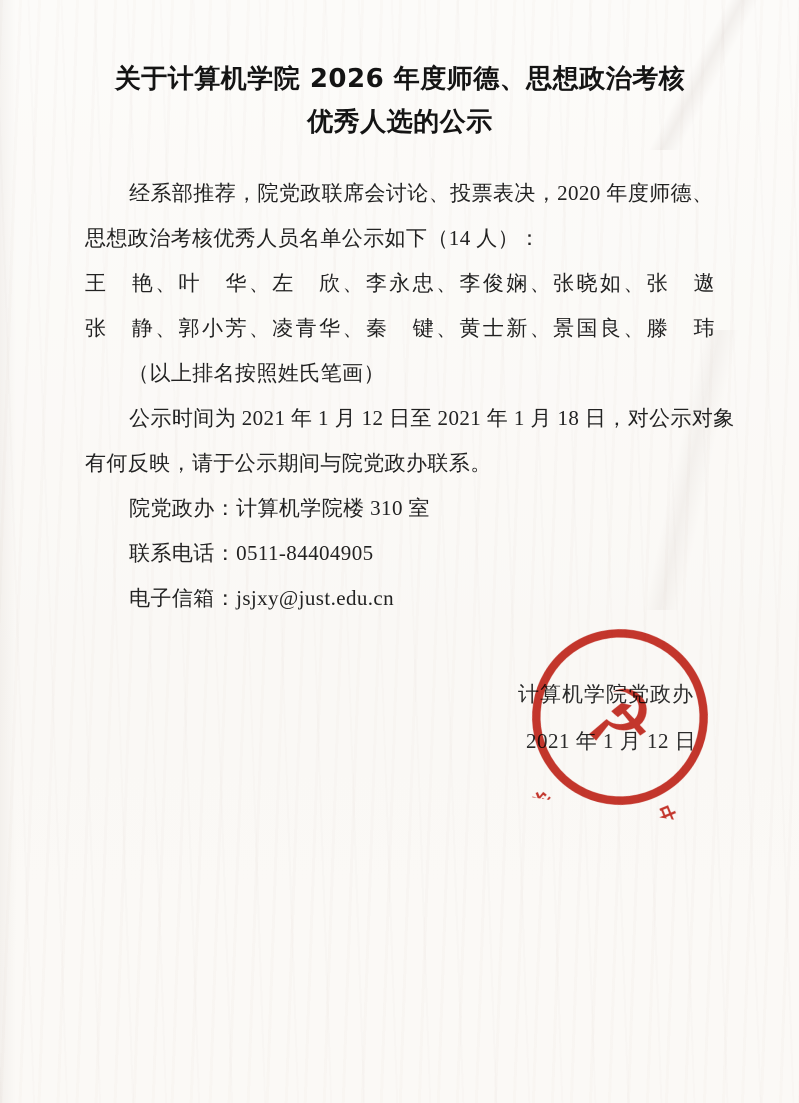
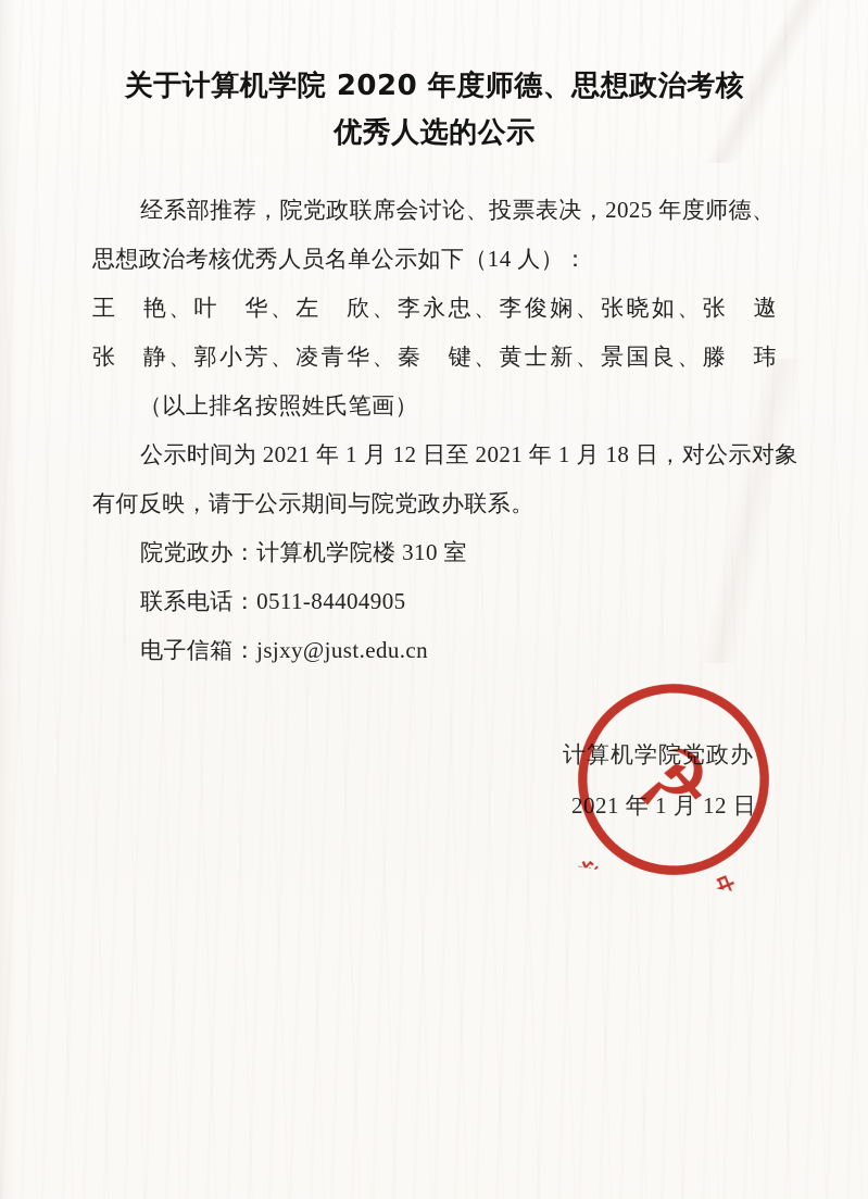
- 关于计算机学院 2026 年度师德、思想政治考核
+ 关于计算机学院 2020 年度师德、思想政治考核
  优秀人选的公示
- 经系部推荐，院党政联席会讨论、投票表决，2020 年度师德、
+ 经系部推荐，院党政联席会讨论、投票表决，2025 年度师德、
  思想政治考核优秀人员名单公示如下（14 人）：
  王 艳、叶 华、左 欣、李永忠、李俊娴、张晓如、张 遨
  张 静、郭小芳、凌青华、秦 键、黄士新、景国良、滕 玮
  （以上排名按照姓氏笔画）
  公示时间为 2021 年 1 月 12 日至 2021 年 1 月 18 日，对公示对象
  有何反映，请于公示期间与院党政办联系。
  院党政办：计算机学院楼 310 室
  联系电话：0511-84404905
  电子信箱：jsjxy@just.edu.cn
  计算机学院党政办
  221 年 1 月 12 日
